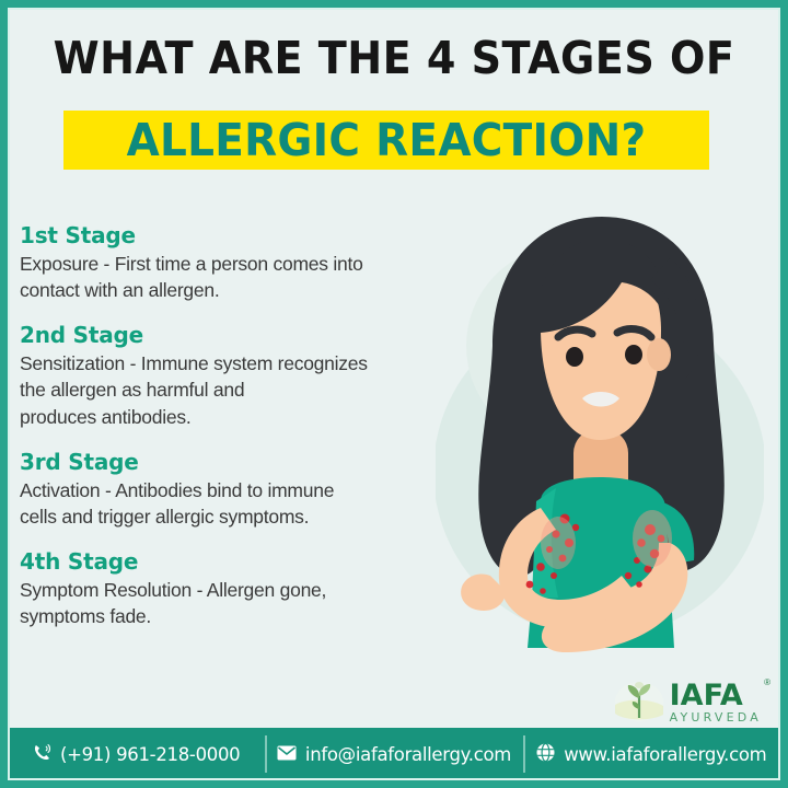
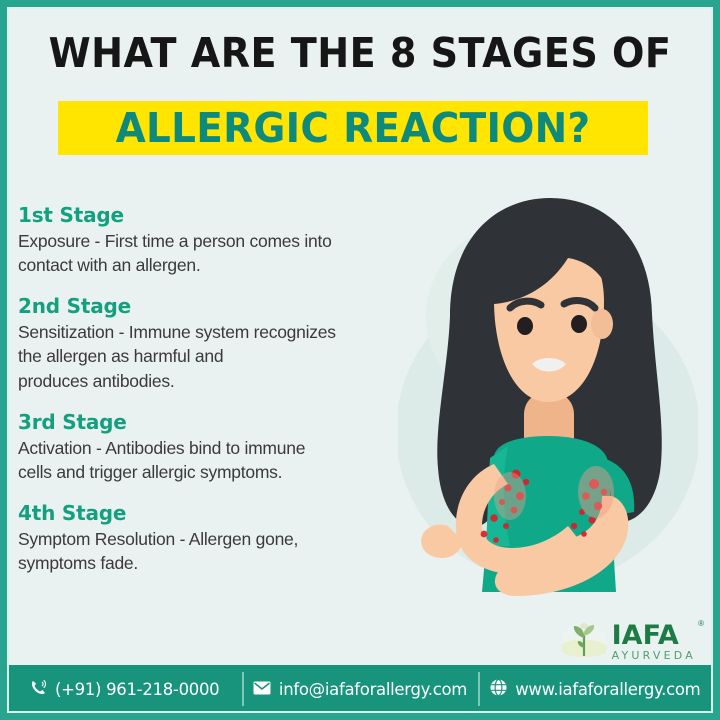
- WHAT ARE THE 4 STAGES OF
+ WHAT ARE THE 8 STAGES OF
  ALLERGIC REACTION?
  1st Stage
  Exposure - First time a person comes into
  contact with an allergen.
  2nd Stage
  Sensitization - Immune system recognizes
  the allergen as harmful and
  produces antibodies.
  3rd Stage
  Activation - Antibodies bind to immune
  cells and trigger allergic symptoms.
  4th Stage
  Symptom Resolution - Allergen gone,
  symptoms fade.
  IAFA
  ®
  AYURVEDA
  (+91) 961-218-0000
  info@iafaforallergy.com
  www.iafaforallergy.com
